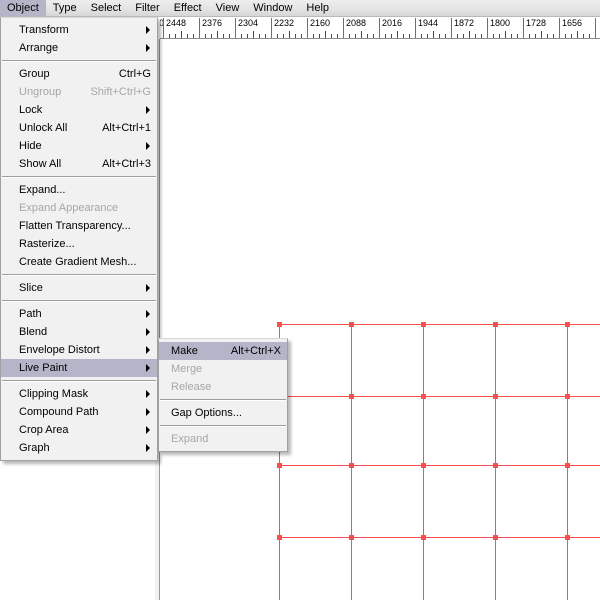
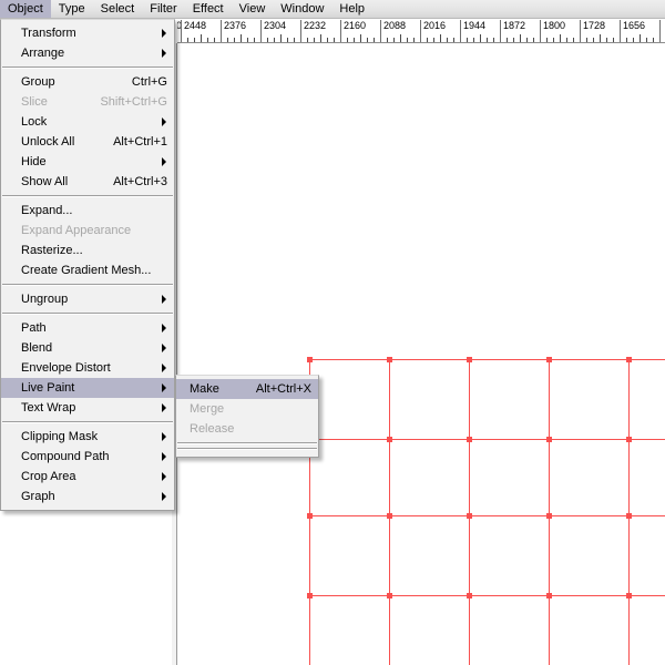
  0
  2448
  2376
  2304
  2232
  2160
  2088
  2016
  1944
  1872
  1800
  1728
  1656
  Object
  Type
  Select
  Filter
  Effect
  View
  Window
  Help
  Transform
  Arrange
  Group
  Ctrl+G
- Ungroup
+ Slice
  Shift+Ctrl+G
  Lock
  Unlock All
  Alt+Ctrl+1
  Hide
  Show All
  Alt+Ctrl+3
  Expand...
  Expand Appearance
- Flatten Transparency...
  Rasterize...
  Create Gradient Mesh...
- Slice
+ Ungroup
  Path
  Blend
  Envelope Distort
  Live Paint
+ Text Wrap
  Clipping Mask
  Compound Path
  Crop Area
  Graph
  Make
  Alt+Ctrl+X
  Merge
  Release
- Gap Options...
- Expand
